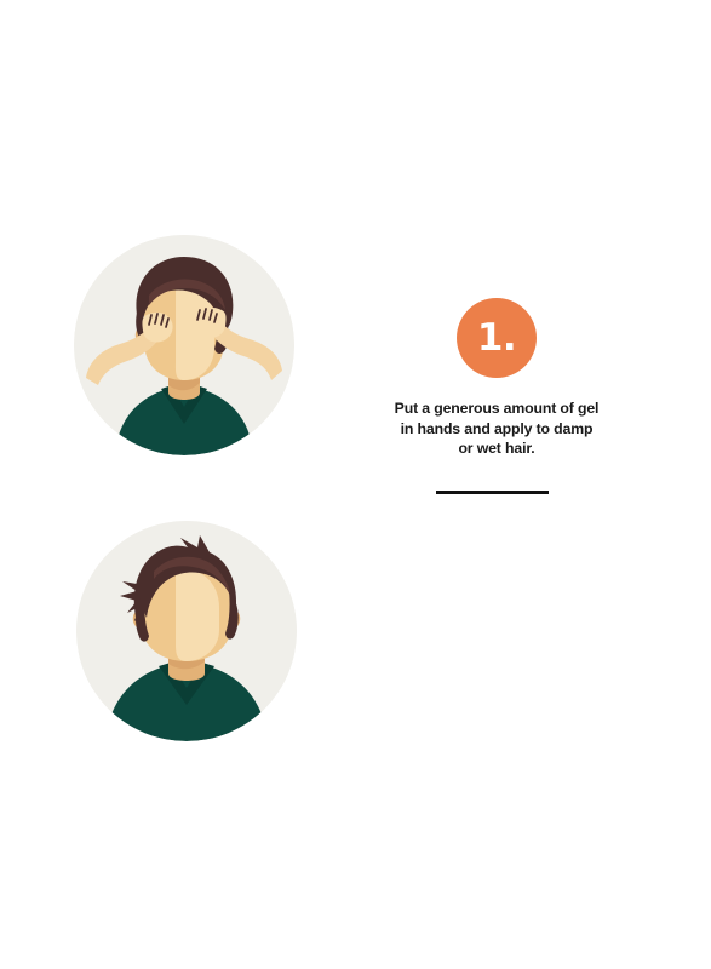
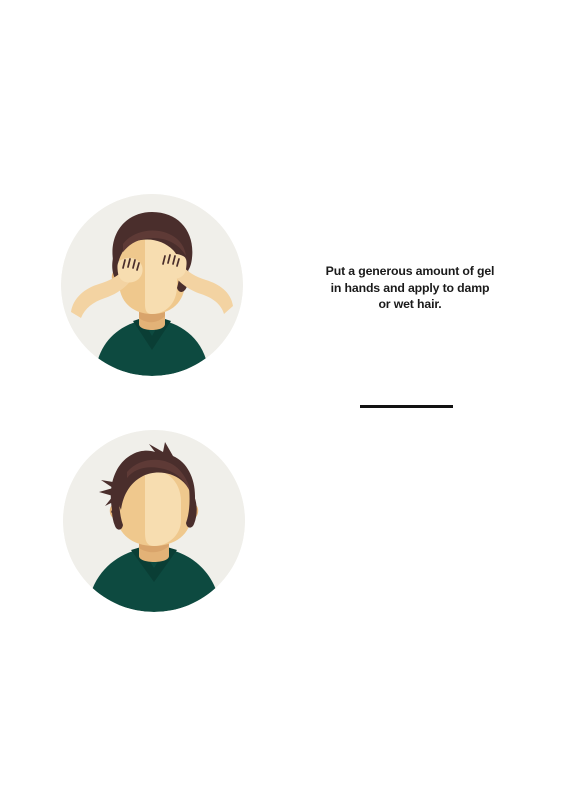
- 1.
  Put a generous amount of gel
  in hands and apply to damp
  or wet hair.
